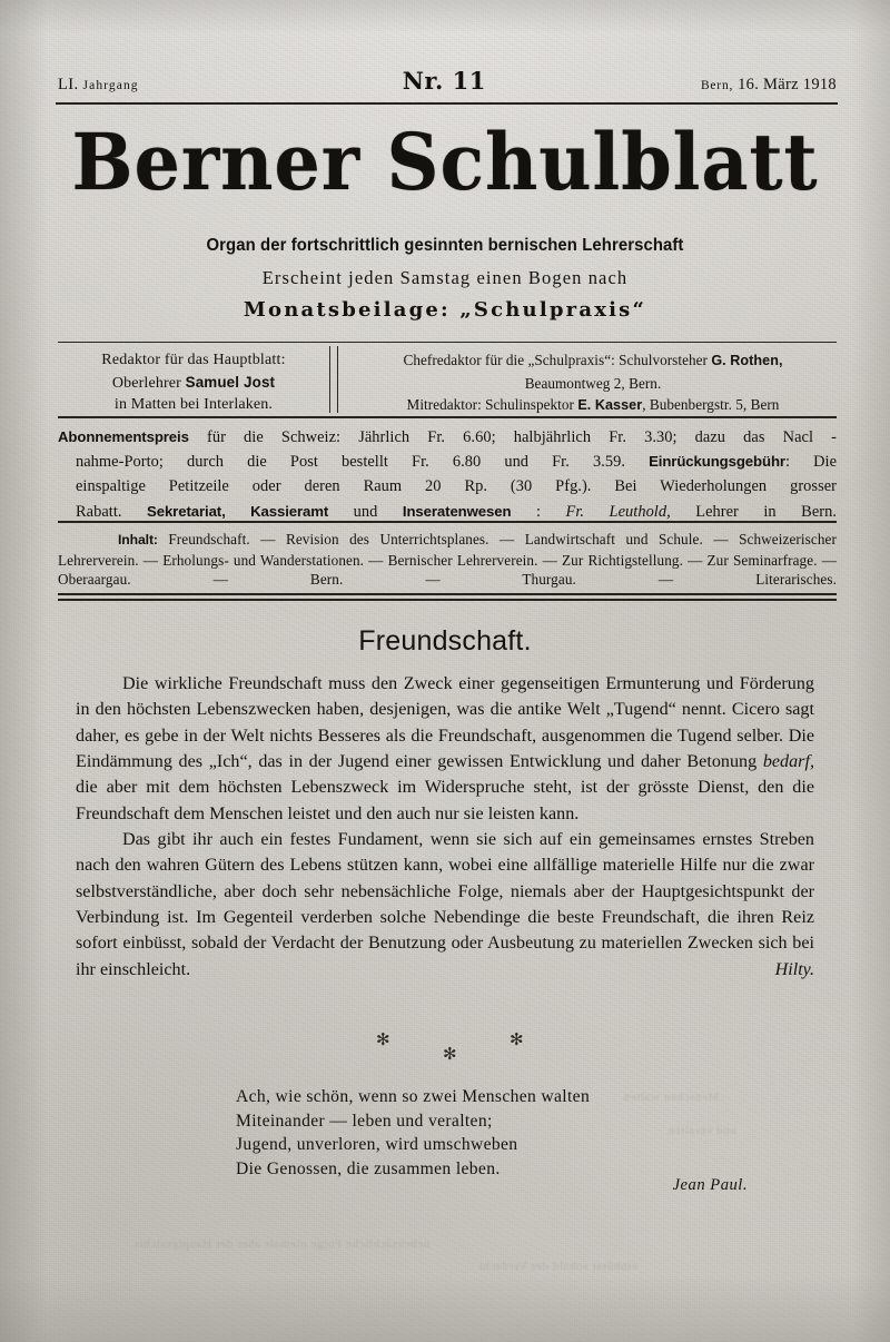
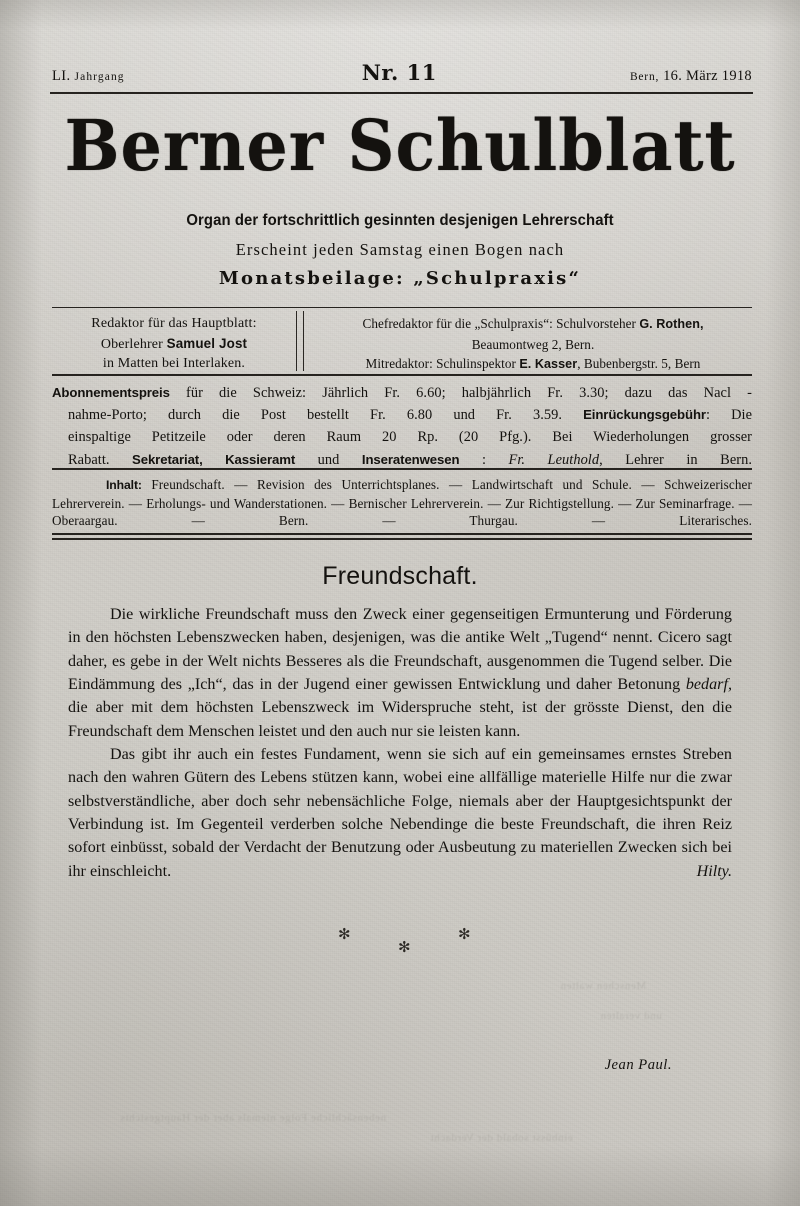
  LI. Jahrgang
  Nr. 11
  Bern, 16. März 1918
  Berner Schulblatt
- Organ der fortschrittlich gesinnten bernischen Lehrerschaft
+ Organ der fortschrittlich gesinnten desjenigen Lehrerschaft
  Erscheint jeden Samstag einen Bogen nach
  Monatsbeilage: „Schulpraxis“
  Redaktor für das Hauptblatt:
  Oberlehrer Samuel Jost
  in Matten bei Interlaken.
  Chefredaktor für die „Schulpraxis“: Schulvorsteher G. Rothen,
  Beaumontweg 2, Bern.
  Mitredaktor: Schulinspektor E. Kasser, Bubenbergstr. 5, Bern
  Abonnementspreis für die Schweiz: Jährlich Fr. 6.60; halbjährlich Fr. 3.30; dazu das Nacl -
  nahme-Porto; durch die Post bestellt Fr. 6.80 und Fr. 3.59. Einrückungsgebühr: Die
- einspaltige Petitzeile oder deren Raum 20 Rp. (30 Pfg.). Bei Wiederholungen grosser
+ einspaltige Petitzeile oder deren Raum 20 Rp. (20 Pfg.). Bei Wiederholungen grosser
  Rabatt. Sekretariat, Kassieramt und Inseratenwesen : Fr. Leuthold, Lehrer in Bern.
  Inhalt: Freundschaft. — Revision des Unterrichtsplanes. — Landwirtschaft und Schule. — Schweizerischer Lehrerverein. — Erholungs- und Wanderstationen. — Bernischer Lehrerverein. — Zur Richtigstellung. — Zur Seminarfrage. — Oberaargau. — Bern. — Thurgau. — Literarisches.
  Freundschaft.
  Die wirkliche Freundschaft muss den Zweck einer gegenseitigen Ermunterung und Förderung in den höchsten Lebenszwecken haben, desjenigen, was die antike Welt „Tugend“ nennt. Cicero sagt daher, es gebe in der Welt nichts Besseres als die Freundschaft, ausgenommen die Tugend selber. Die Eindämmung des „Ich“, das in der Jugend einer gewissen Entwicklung und daher Betonung bedarf, die aber mit dem höchsten Lebenszweck im Widerspruche steht, ist der grösste Dienst, den die Freundschaft dem Menschen leistet und den auch nur sie leisten kann.
  Das gibt ihr auch ein festes Fundament, wenn sie sich auf ein gemeinsames ernstes Streben nach den wahren Gütern des Lebens stützen kann, wobei eine allfällige materielle Hilfe nur die zwar selbstverständliche, aber doch sehr nebensächliche Folge, niemals aber der Hauptgesichtspunkt der Verbindung ist. Im Gegenteil verderben solche Nebendinge die beste Freundschaft, die ihren Reiz sofort einbüsst, sobald der Verdacht der Benutzung oder Ausbeutung zu materiellen Zwecken sich bei ihr einschleicht.
  Hilty.
  ✻
  ✻
  ✻
- Ach, wie schön, wenn so zwei Menschen walten
- Miteinander — leben und veralten;
- Jugend, unverloren, wird umschweben
- Die Genossen, die zusammen leben.
  Jean Paul.
